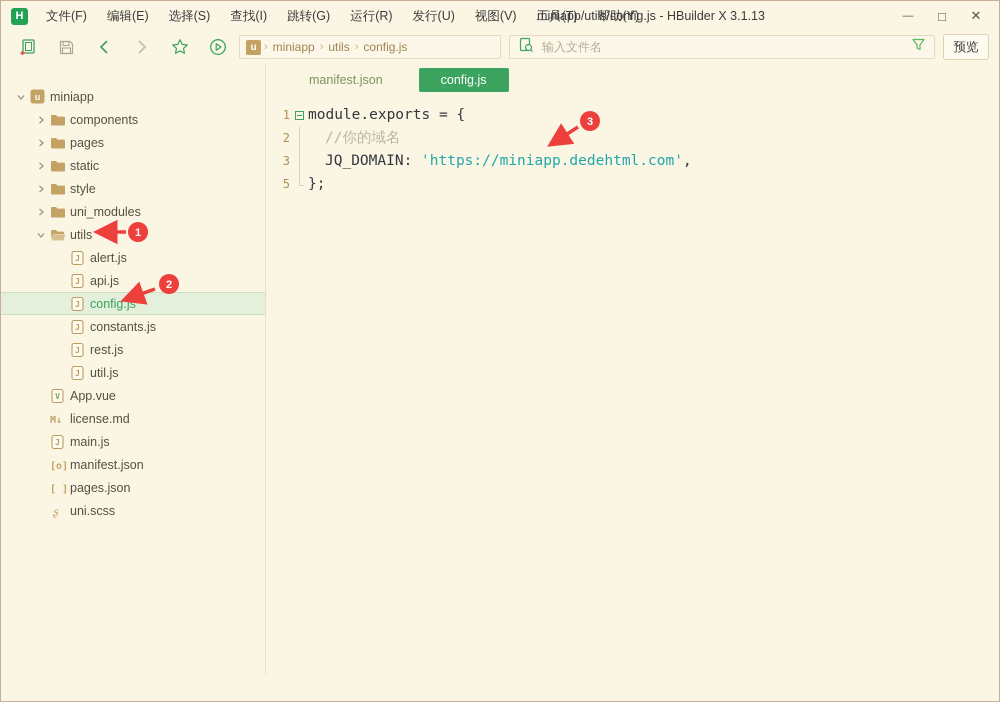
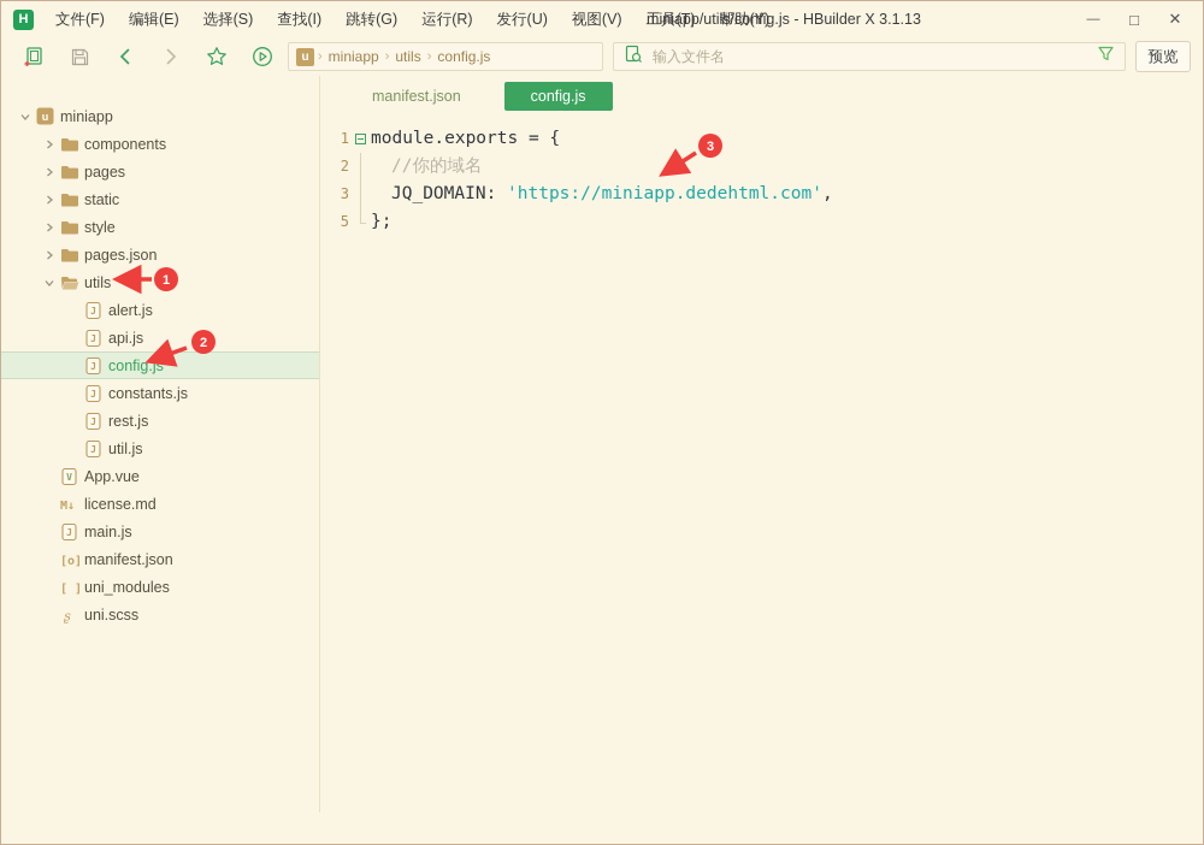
  H
  文件(F)
  编辑(E)
  选择(S)
  查找(I)
  跳转(G)
  运行(R)
  发行(U)
  视图(V)
  工具(T)
  帮助(Y)
  miniapp/utils/config.js - HBuilder X 3.1.13
  —
  □
  ✕
  u
  ›
  miniapp
  ›
  utils
  ›
  config.js
  输入文件名
  预览
  u
  miniapp
  components
  pages
  static
  style
- uni_modules
+ pages.json
  utils
  J
  alert.js
  J
  api.js
  J
  config.js
  J
  constants.js
  J
  rest.js
  J
  util.js
  V
  App.vue
  M↓
  license.md
  J
  main.js
  [o]
  manifest.json
  [ ]
- pages.json
+ uni_modules
  ʂ
  uni.scss
  manifest.json
  config.js
  1
  module.exports = {
  2
  //你的域名
  3
  JQ_DOMAIN: 'https://miniapp.dedehtml.com',
  5
  };
  1
  2
  3
